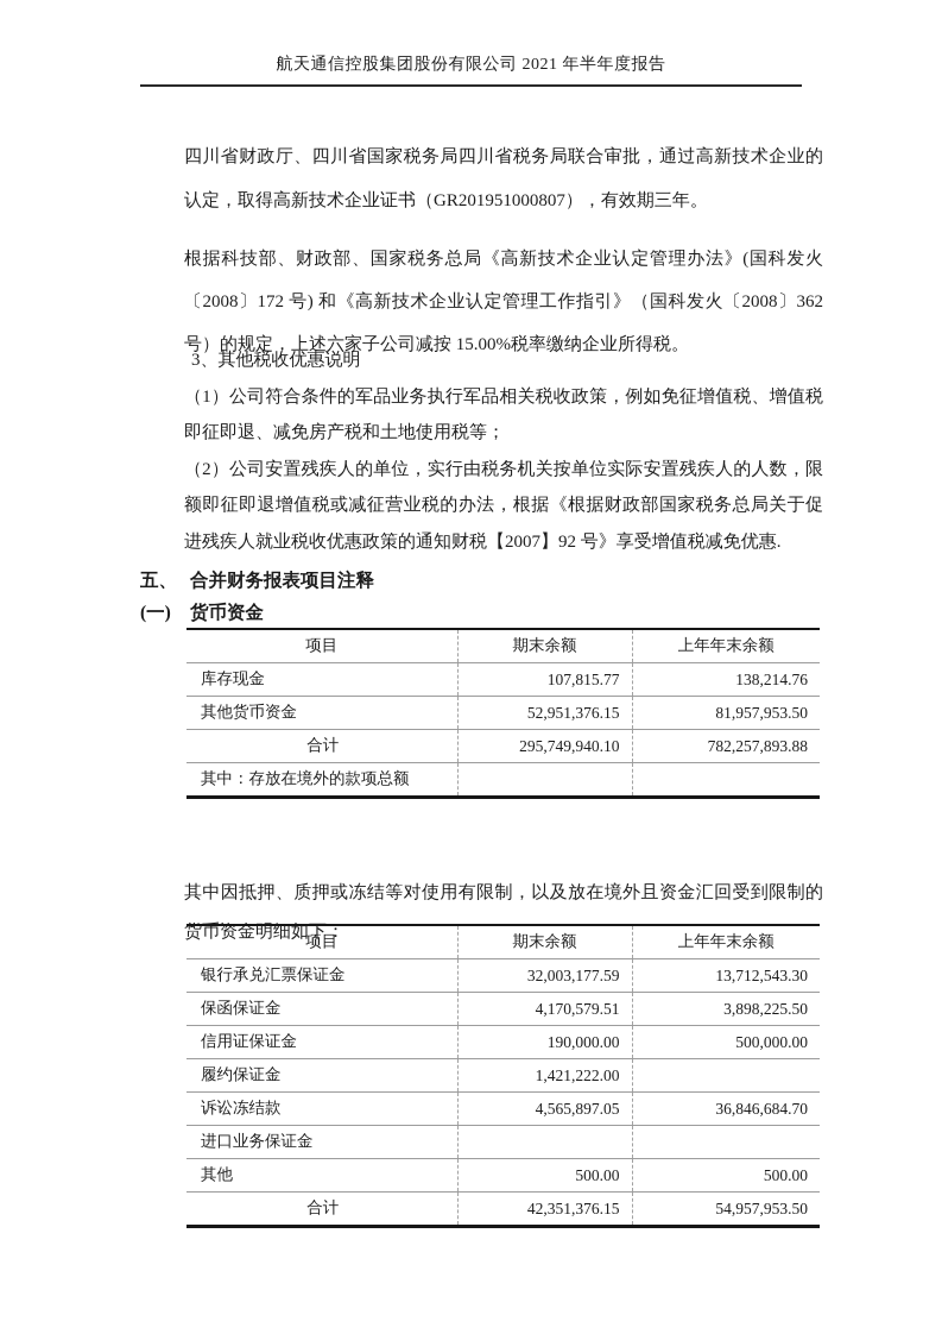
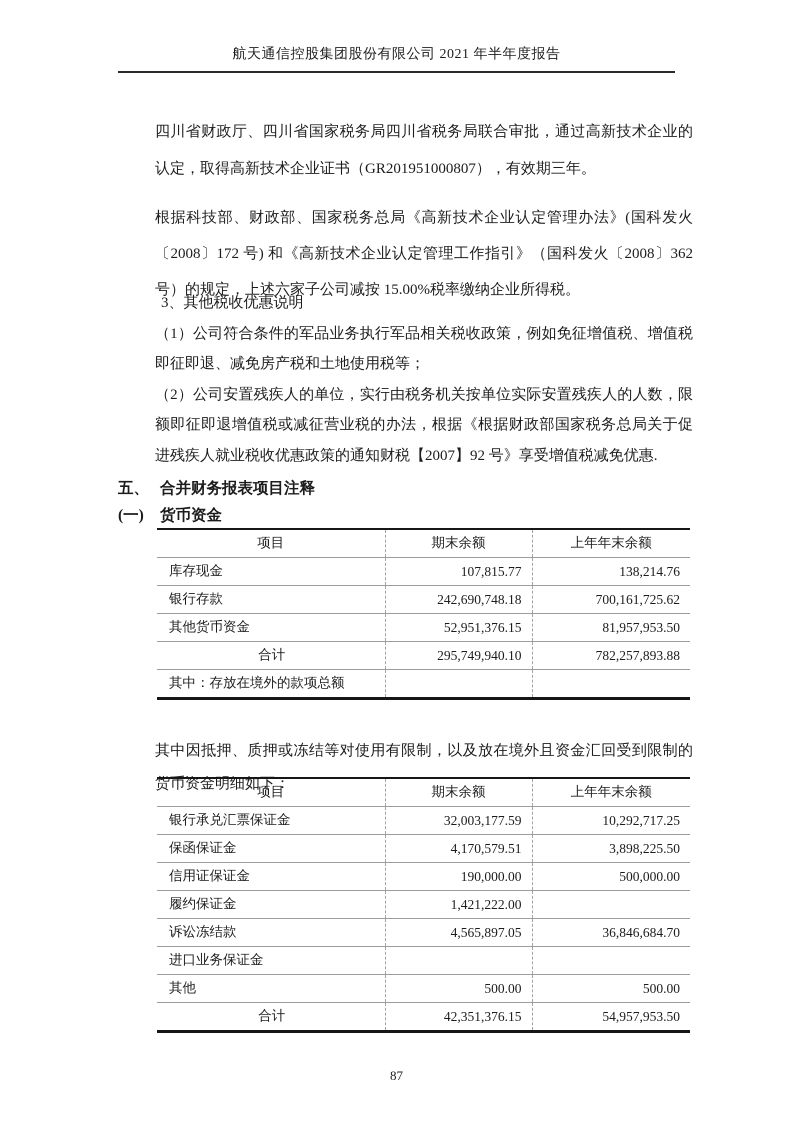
  航天通信控股集团股份有限公司 2021 年半年度报告
  四川省财政厅、四川省国家税务局四川省税务局联合审批，通过高新技术企业的认定，取得高新技术企业证书（GR201951000807），有效期三年。
  根据科技部、财政部、国家税务总局《高新技术企业认定管理办法》(国科发火〔2008〕172 号) 和《高新技术企业认定管理工作指引》（国科发火〔2008〕362 号）的规定，上述六家子公司减按 15.00%税率缴纳企业所得税。
  3、其他税收优惠说明
  （1）公司符合条件的军品业务执行军品相关税收政策，例如免征增值税、增值税即征即退、减免房产税和土地使用税等；
  （2）公司安置残疾人的单位，实行由税务机关按单位实际安置残疾人的人数，限额即征即退增值税或减征营业税的办法，根据《根据财政部国家税务总局关于促进残疾人就业税收优惠政策的通知财税【2007】92 号》享受增值税减免优惠.
  五、
  合并财务报表项目注释
  (一)
  货币资金
  项目	期末余额	上年年末余额
  库存现金	107,815.77	138,214.76
+ 银行存款	242,690,748.18	700,161,725.62
  其他货币资金	52,951,376.15	81,957,953.50
  合计	295,749,940.10	782,257,893.88
  其中：存放在境外的款项总额
  其中因抵押、质押或冻结等对使用有限制，以及放在境外且资金汇回受到限制的货币资金明细如下：
  项目	期末余额	上年年末余额
- 银行承兑汇票保证金	32,003,177.59	13,712,543.30
+ 银行承兑汇票保证金	32,003,177.59	10,292,717.25
  保函保证金	4,170,579.51	3,898,225.50
  信用证保证金	190,000.00	500,000.00
  履约保证金	1,421,222.00
  诉讼冻结款	4,565,897.05	36,846,684.70
  进口业务保证金
  其他	500.00	500.00
  合计	42,351,376.15	54,957,953.50
+ 87
